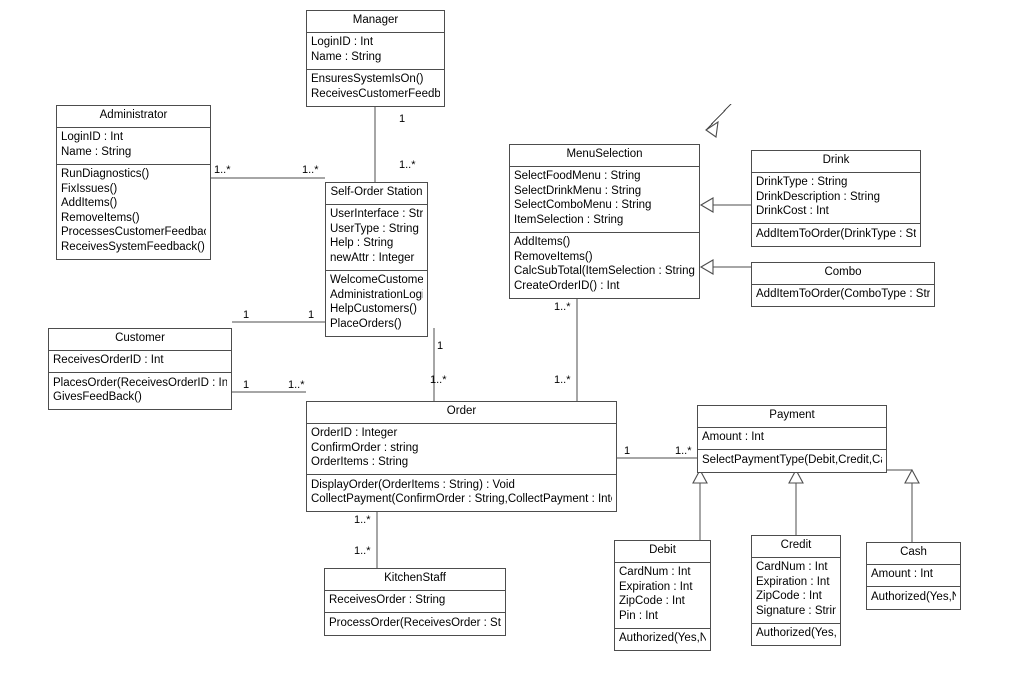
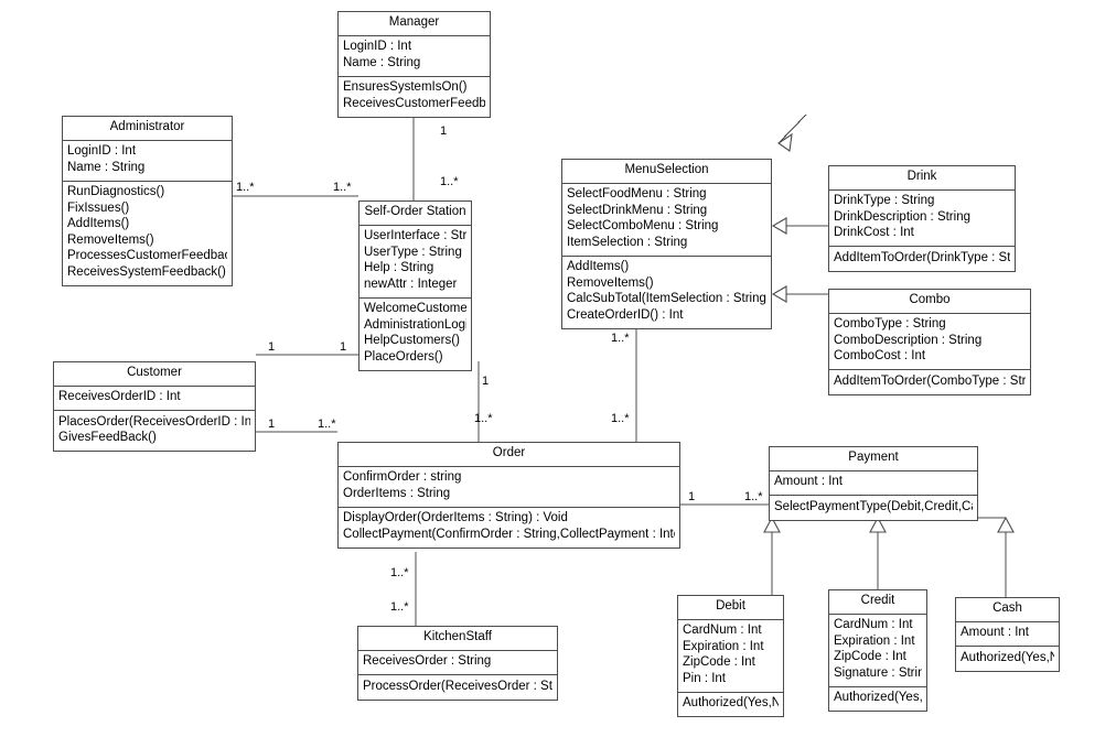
  1
  1..*
  1..*
  1..*
  1
  1
  1
  1..*
  1
  1..*
  1..*
  1..*
  1
  1..*
  1..*
  1..*
  Manager
  LoginID : Int
  Name : String
  EnsuresSystemIsOn()
  ReceivesCustomerFeedb
  Administrator
  LoginID : Int
  Name : String
  RunDiagnostics()
  FixIssues()
  AddItems()
  RemoveItems()
  ProcessesCustomerFeedba
  ReceivesSystemFeedback()
  MenuSelection
  SelectFoodMenu : String
  SelectDrinkMenu : String
  SelectComboMenu : String
  ItemSelection : String
  AddItems()
  RemoveItems()
  CalcSubTotal(ItemSelection : String
  CreateOrderID() : Int
  Drink
  DrinkType : String
  DrinkDescription : String
  DrinkCost : Int
  AddItemToOrder(DrinkType : St
  Self-Order Station
  UserInterface : Str
  UserType : String
  Help : String
  newAttr : Integer
  WelcomeCustome
  AdministrationLog
  HelpCustomers()
  PlaceOrders()
  Combo
+ ComboType : String
+ ComboDescription : String
+ ComboCost : Int
  AddItemToOrder(ComboType : Str
  Customer
  ReceivesOrderID : Int
  PlacesOrder(ReceivesOrderID : In
  GivesFeedBack()
  Order
- OrderID : Integer
  ConfirmOrder : string
  OrderItems : String
  DisplayOrder(OrderItems : String) : Void
  CollectPayment(ConfirmOrder : String,CollectPayment : Int
  Payment
  Amount : Int
  SelectPaymentType(Debit,Credit,C
  Debit
  CardNum : Int
  Expiration : Int
  ZipCode : Int
  Pin : Int
  Authorized(Yes,N
  Credit
  CardNum : Int
  Expiration : Int
  ZipCode : Int
  Signature : Strin
  Authorized(Yes,
  Cash
  Amount : Int
  Authorized(Yes,N
  KitchenStaff
  ReceivesOrder : String
  ProcessOrder(ReceivesOrder : St
